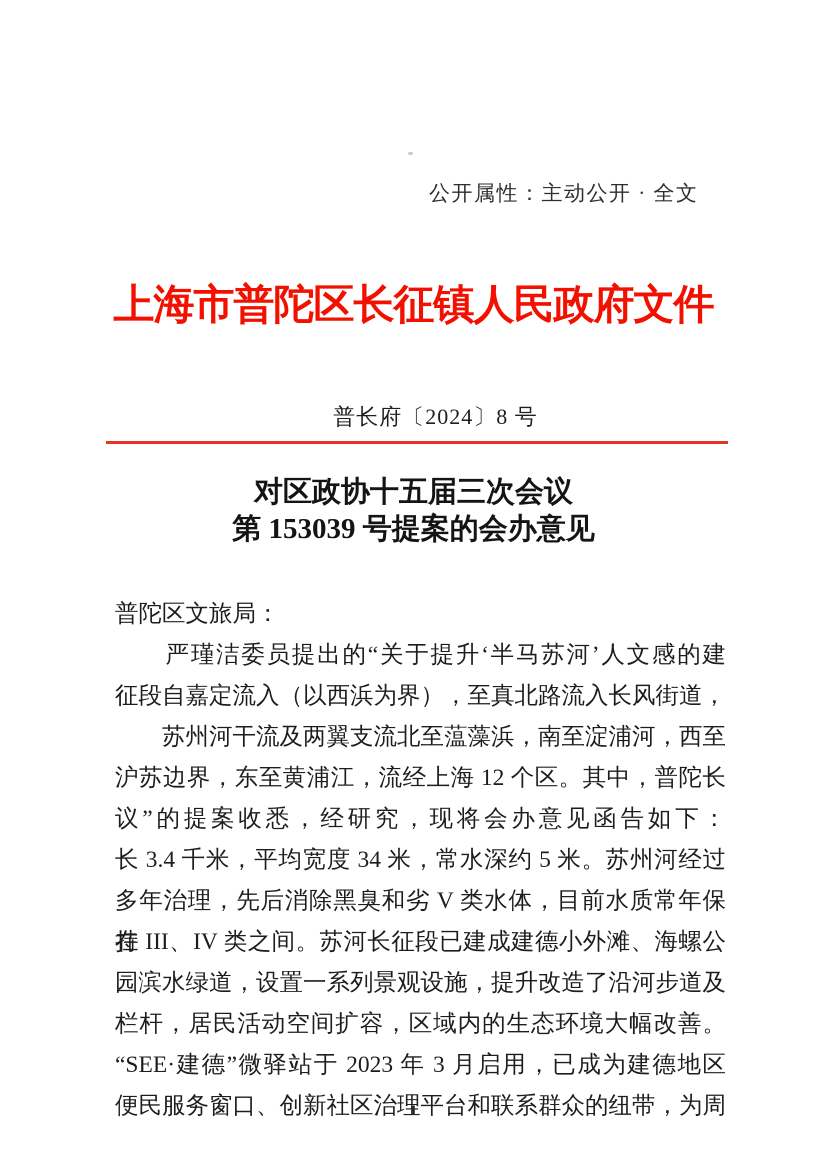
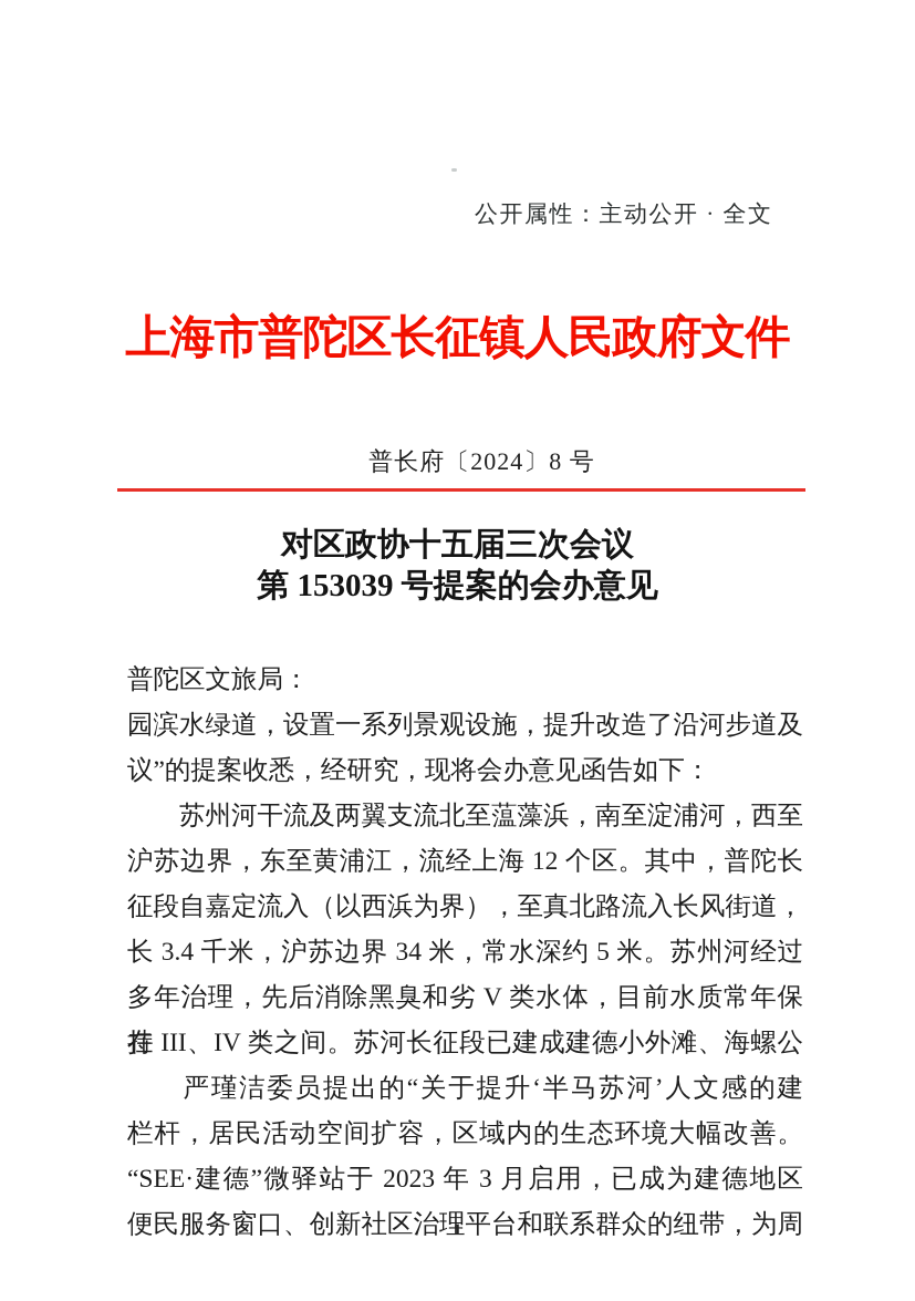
  公开属性：主动公开 · 全文
  上海市普陀区长征镇人民政府文件
  普长府〔2024〕8 号
  对区政协十五届三次会议
  第 153039 号提案的会办意见
  普陀区文旅局：
- 严瑾洁委员提出的“关于提升‘半马苏河’人文感的建
+ 园滨水绿道，设置一系列景观设施，提升改造了沿河步道及
- 征段自嘉定流入（以西浜为界），至真北路流入长风街道，
+ 议”的提案收悉，经研究，现将会办意见函告如下：
  苏州河干流及两翼支流北至蕰藻浜，南至淀浦河，西至
  沪苏边界，东至黄浦江，流经上海 12 个区。其中，普陀长
- 议”的提案收悉，经研究，现将会办意见函告如下：
+ 征段自嘉定流入（以西浜为界），至真北路流入长风街道，
- 长 3.4 千米，平均宽度 34 米，常水深约 5 米。苏州河经过
+ 长 3.4 千米，沪苏边界 34 米，常水深约 5 米。苏州河经过
  多年治理，先后消除黑臭和劣 V 类水体，目前水质常年保持
  在 III、IV 类之间。苏河长征段已建成建德小外滩、海螺公
- 园滨水绿道，设置一系列景观设施，提升改造了沿河步道及
+ 严瑾洁委员提出的“关于提升‘半马苏河’人文感的建
  栏杆，居民活动空间扩容，区域内的生态环境大幅改善。
  “SEE·建德”微驿站于 2023 年 3 月启用，已成为建德地区
  便民服务窗口、创新社区治理平台和联系群众的纽带，为周
  1
